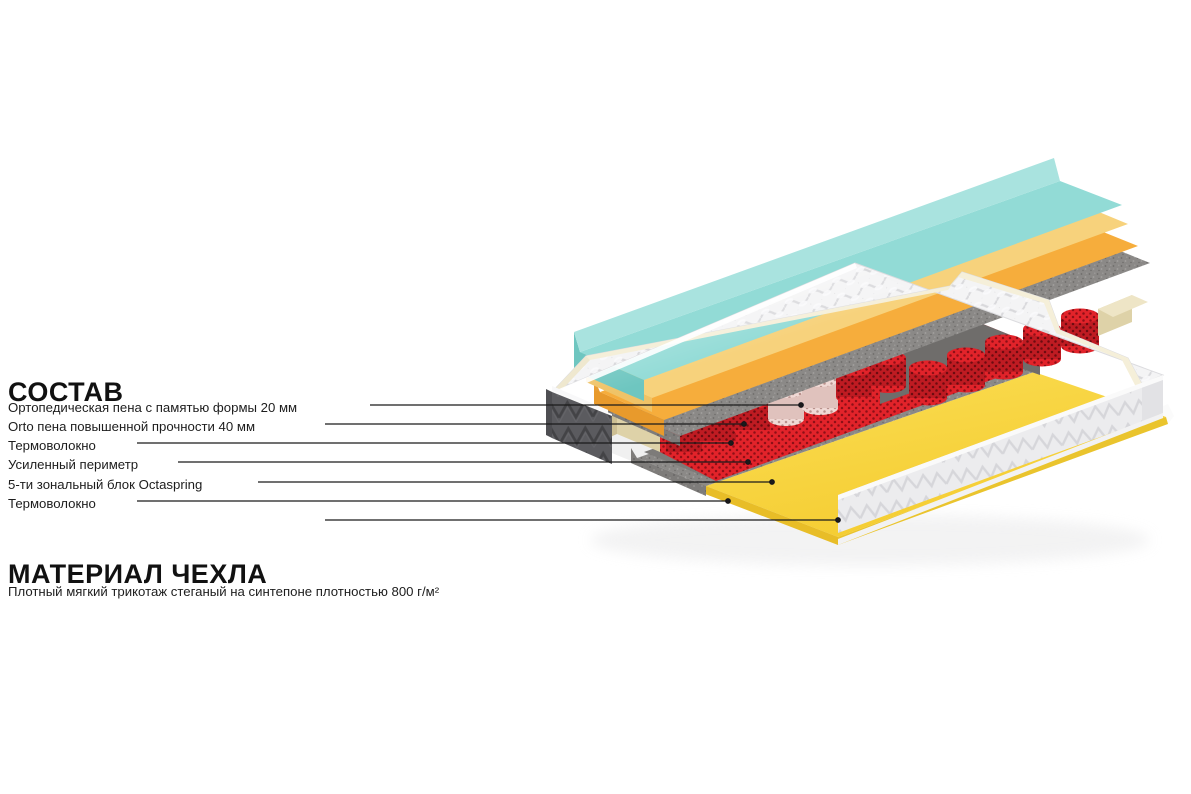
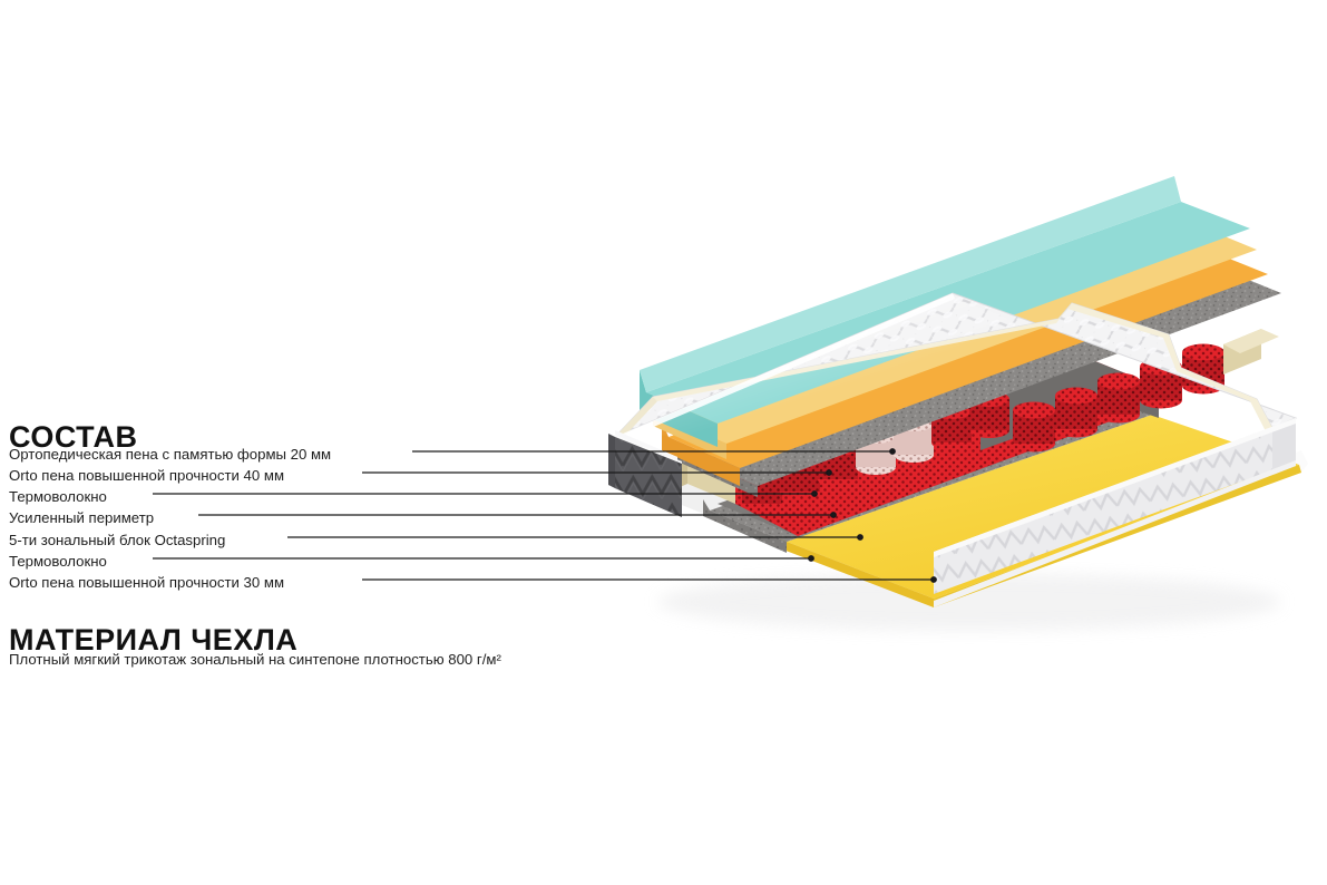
  СОСТАВ
  Ортопедическая пена с памятью формы 20 мм
  Orto пена повышенной прочности 40 мм
  Термоволокно
  Усиленный периметр
  5-ти зональный блок Octaspring
  Термоволокно
+ Orto пена повышенной прочности 30 мм
  МАТЕРИАЛ ЧЕХЛА
- Плотный мягкий трикотаж стеганый на синтепоне плотностью 800 г/м²
+ Плотный мягкий трикотаж зональный на синтепоне плотностью 800 г/м²
